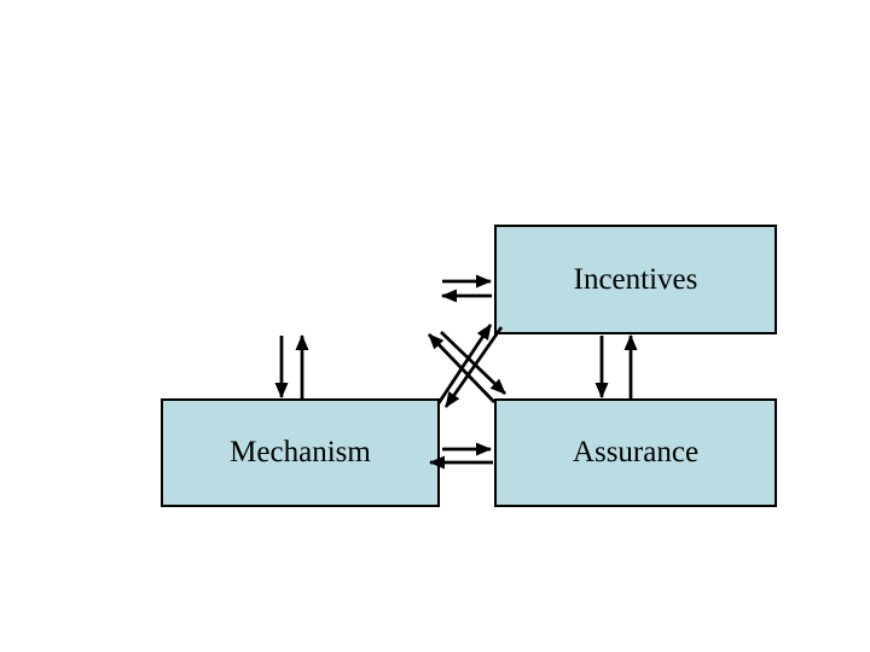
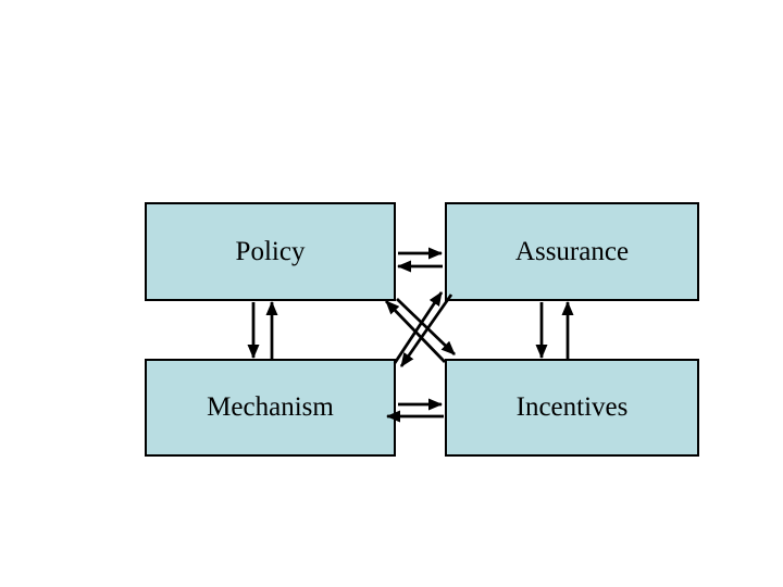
+ Policy
- Incentives
+ Assurance
  Mechanism
- Assurance
+ Incentives
